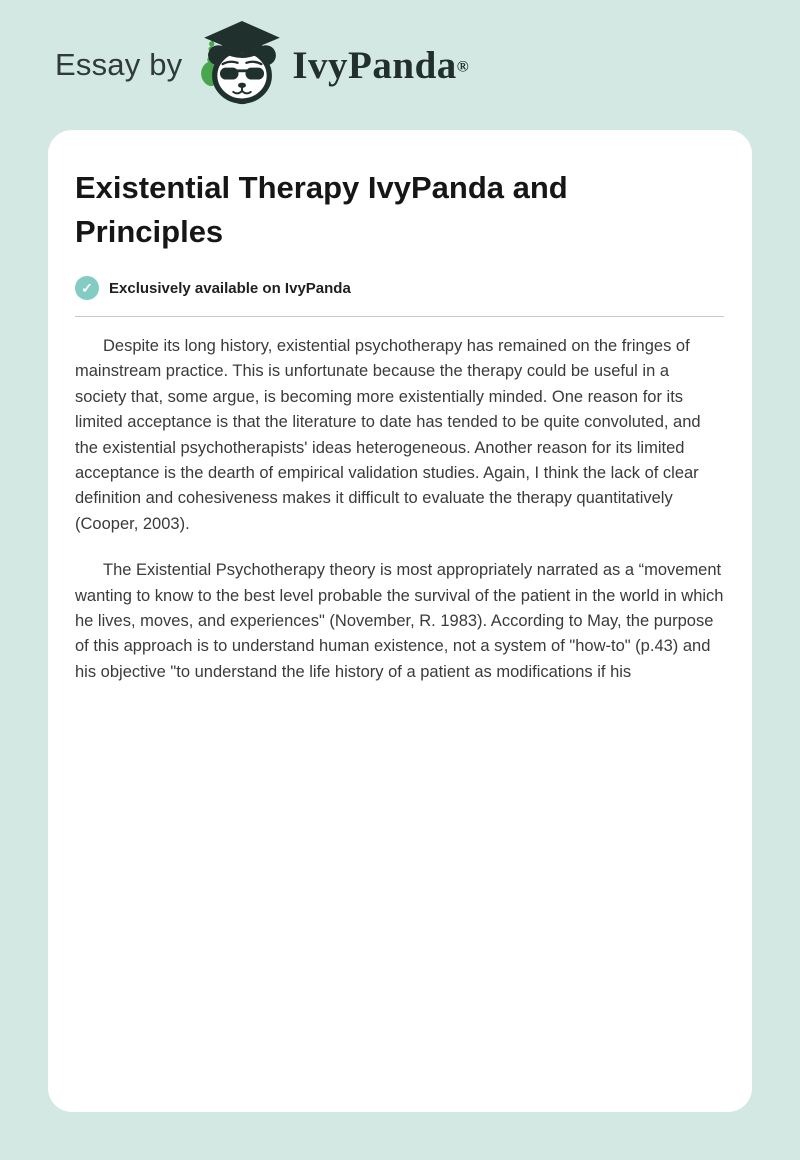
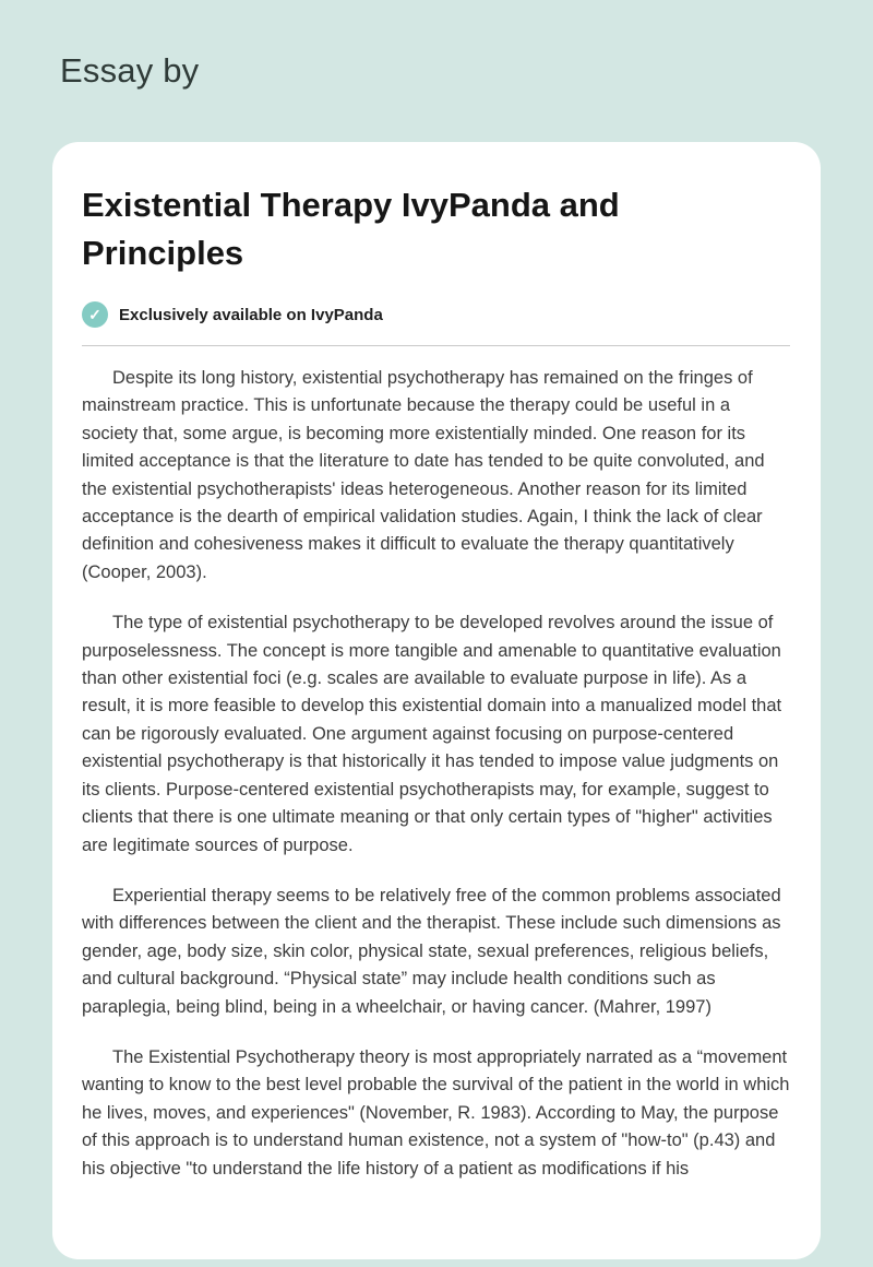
  Essay by
- IvyPanda®
  Existential Therapy IvyPanda and Principles
  ✓
  Exclusively available on IvyPanda
  Despite its long history, existential psychotherapy has remained on the fringes of mainstream practice. This is unfortunate because the therapy could be useful in a society that, some argue, is becoming more existentially minded. One reason for its limited acceptance is that the literature to date has tended to be quite convoluted, and the existential psychotherapists' ideas heterogeneous. Another reason for its limited acceptance is the dearth of empirical validation studies. Again, I think the lack of clear definition and cohesiveness makes it difficult to evaluate the therapy quantitatively (Cooper, 2003).
+ The type of existential psychotherapy to be developed revolves around the issue of purposelessness. The concept is more tangible and amenable to quantitative evaluation than other existential foci (e.g. scales are available to evaluate purpose in life). As a result, it is more feasible to develop this existential domain into a manualized model that can be rigorously evaluated. One argument against focusing on purpose-centered existential psychotherapy is that historically it has tended to impose value judgments on its clients. Purpose-centered existential psychotherapists may, for example, suggest to clients that there is one ultimate meaning or that only certain types of "higher" activities are legitimate sources of purpose.
+ Experiential therapy seems to be relatively free of the common problems associated with differences between the client and the therapist. These include such dimensions as gender, age, body size, skin color, physical state, sexual preferences, religious beliefs, and cultural background. “Physical state” may include health conditions such as paraplegia, being blind, being in a wheelchair, or having cancer. (Mahrer, 1997)
  The Existential Psychotherapy theory is most appropriately narrated as a “movement wanting to know to the best level probable the survival of the patient in the world in which he lives, moves, and experiences" (November, R. 1983). According to May, the purpose of this approach is to understand human existence, not a system of "how-to" (p.43) and his objective "to understand the life history of a patient as modifications if his
